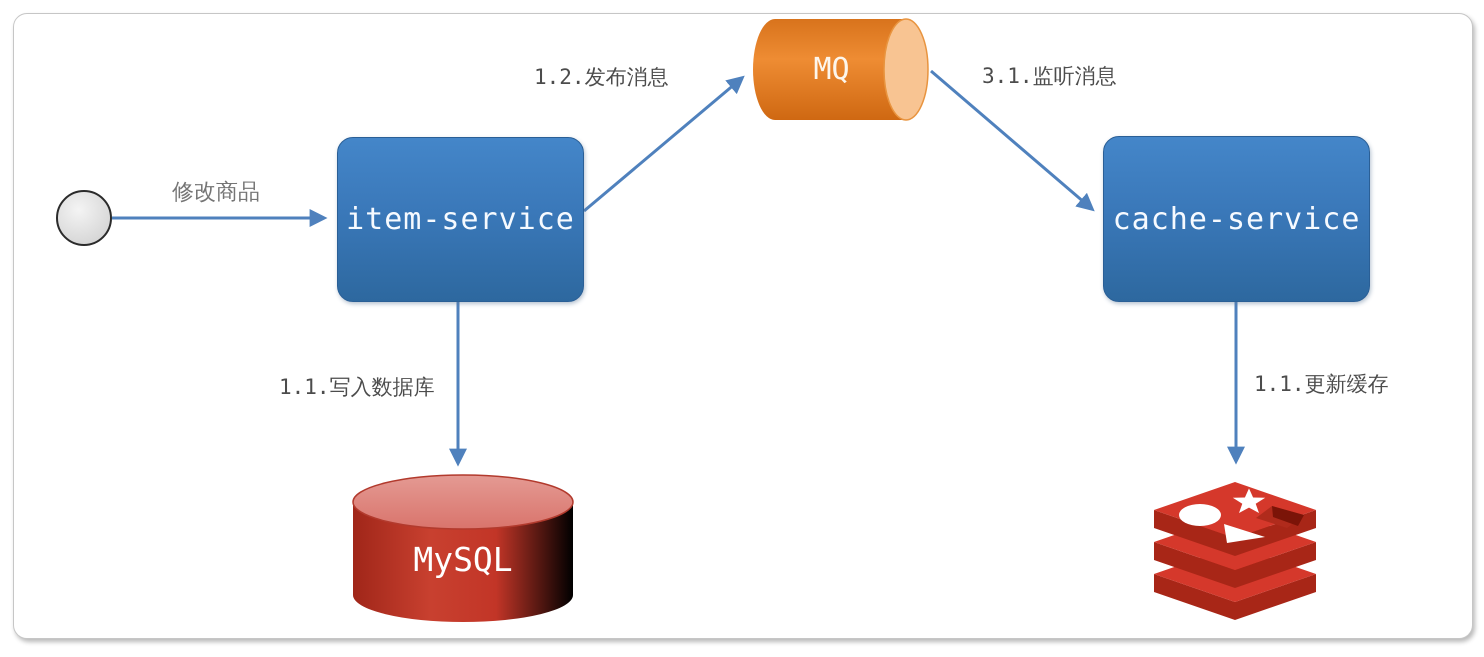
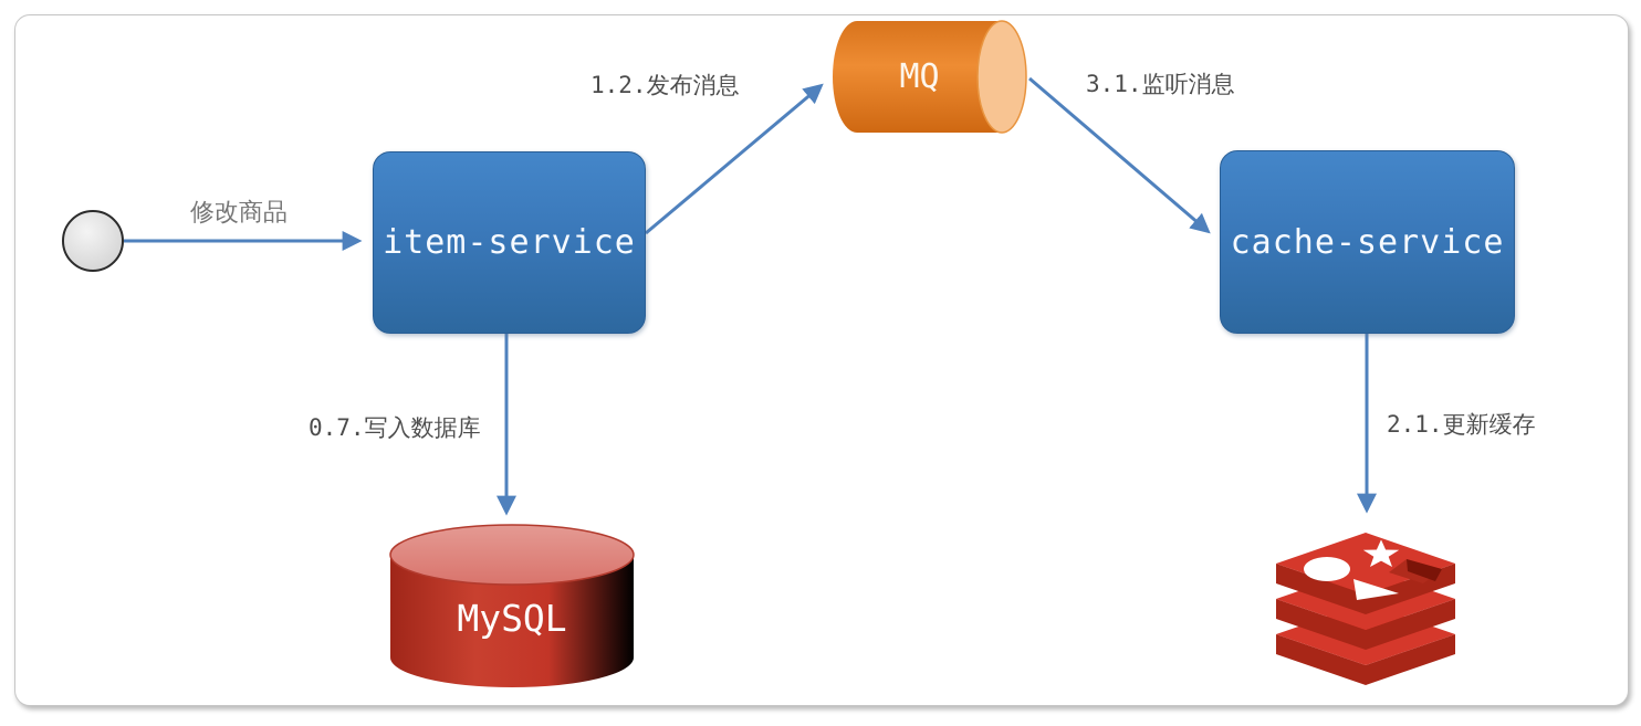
  item-service
  cache-service
  MQ
  MySQL
  修改商品
- 1.1.写入数据库
+ 0.7.写入数据库
  1.2.发布消息
  3.1.监听消息
- 1.1.更新缓存
+ 2.1.更新缓存
